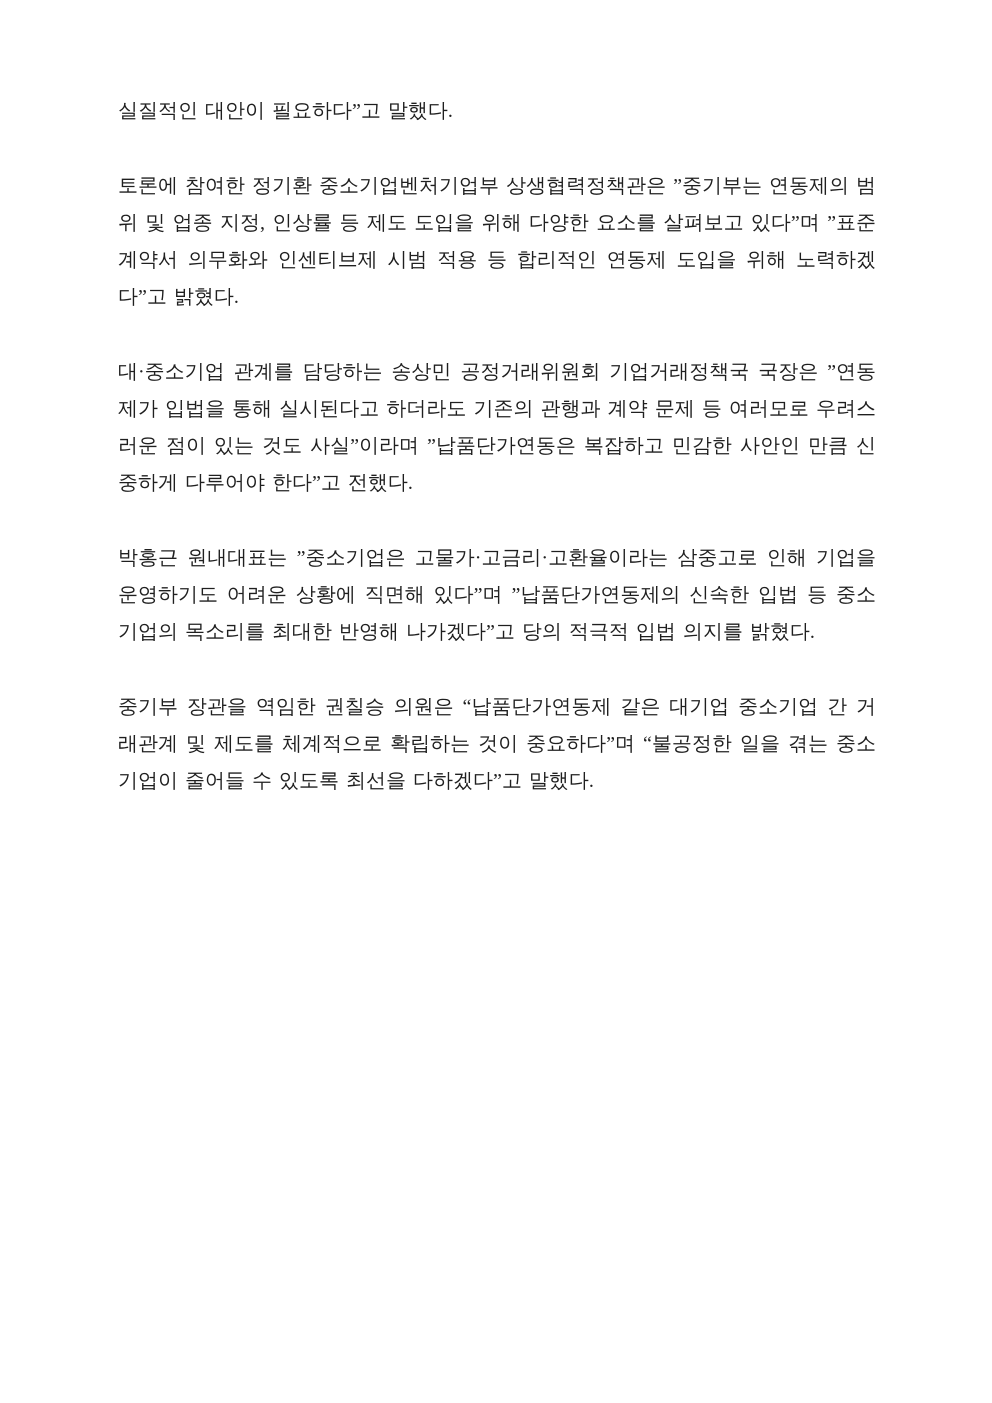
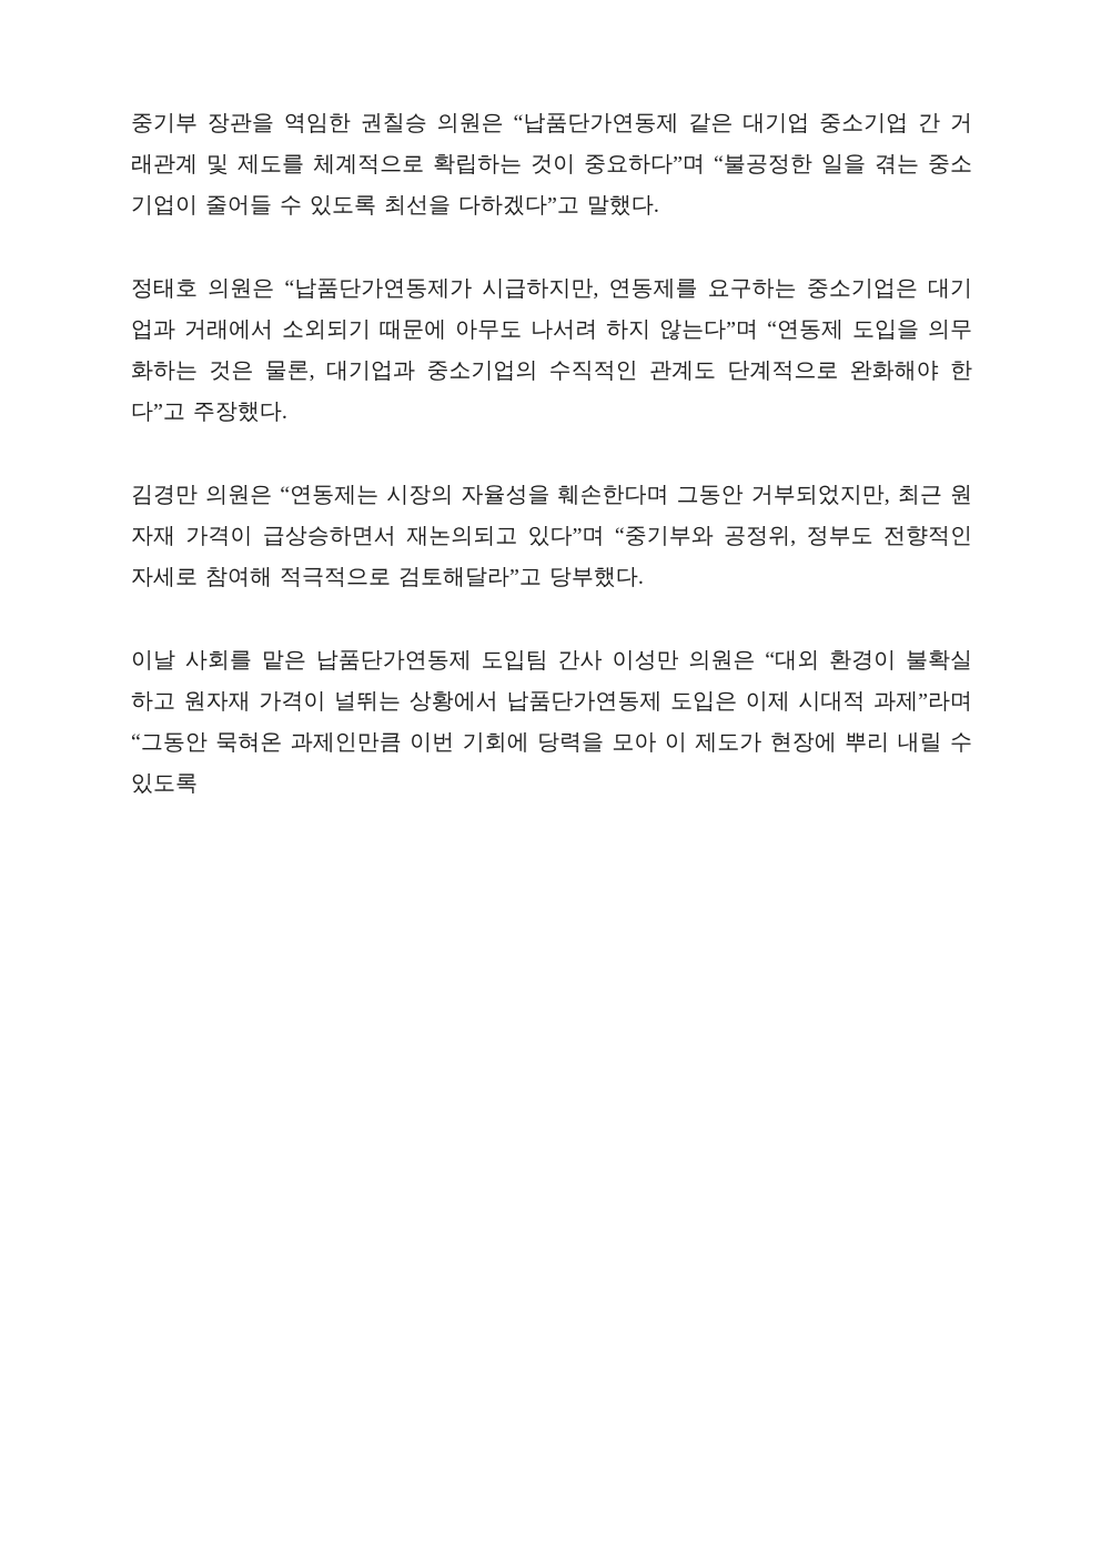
- 실질적인 대안이 필요하다”고 말했다.
- 토론에 참여한 정기환 중소기업벤처기업부 상생협력정책관은 ”중기부는 연동제의 범위 및 업종 지정, 인상률 등 제도 도입을 위해 다양한 요소를 살펴보고 있다”며 ”표준계약서 의무화와 인센티브제 시범 적용 등 합리적인 연동제 도입을 위해 노력하겠다”고 밝혔다.
- 대·중소기업 관계를 담당하는 송상민 공정거래위원회 기업거래정책국 국장은 ”연동제가 입법을 통해 실시된다고 하더라도 기존의 관행과 계약 문제 등 여러모로 우려스러운 점이 있는 것도 사실”이라며 ”납품단가연동은 복잡하고 민감한 사안인 만큼 신중하게 다루어야 한다”고 전했다.
- 박홍근 원내대표는 ”중소기업은 고물가·고금리·고환율이라는 삼중고로 인해 기업을 운영하기도 어려운 상황에 직면해 있다”며 ”납품단가연동제의 신속한 입법 등 중소기업의 목소리를 최대한 반영해 나가겠다”고 당의 적극적 입법 의지를 밝혔다.
  중기부 장관을 역임한 권칠승 의원은 “납품단가연동제 같은 대기업 중소기업 간 거래관계 및 제도를 체계적으로 확립하는 것이 중요하다”며 “불공정한 일을 겪는 중소기업이 줄어들 수 있도록 최선을 다하겠다”고 말했다.
+ 정태호 의원은 “납품단가연동제가 시급하지만, 연동제를 요구하는 중소기업은 대기업과 거래에서 소외되기 때문에 아무도 나서려 하지 않는다”며 “연동제 도입을 의무화하는 것은 물론, 대기업과 중소기업의 수직적인 관계도 단계적으로 완화해야 한다”고 주장했다.
+ 김경만 의원은 “연동제는 시장의 자율성을 훼손한다며 그동안 거부되었지만, 최근 원자재 가격이 급상승하면서 재논의되고 있다”며 “중기부와 공정위, 정부도 전향적인 자세로 참여해 적극적으로 검토해달라”고 당부했다.
+ 이날 사회를 맡은 납품단가연동제 도입팀 간사 이성만 의원은 “대외 환경이 불확실하고 원자재 가격이 널뛰는 상황에서 납품단가연동제 도입은 이제 시대적 과제”라며 “그동안 묵혀온 과제인만큼 이번 기회에 당력을 모아 이 제도가 현장에 뿌리 내릴 수 있도록
